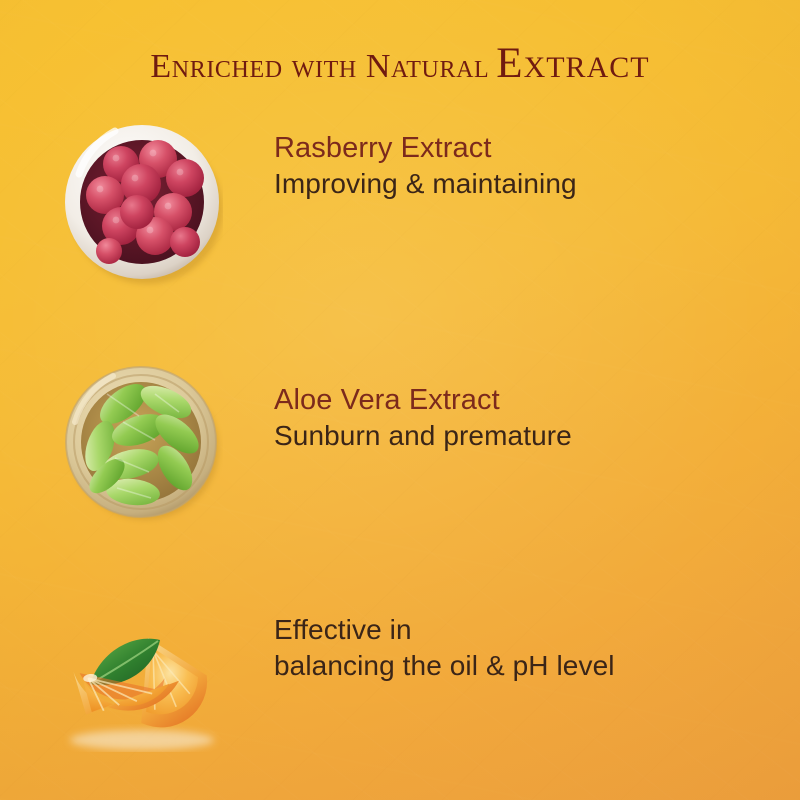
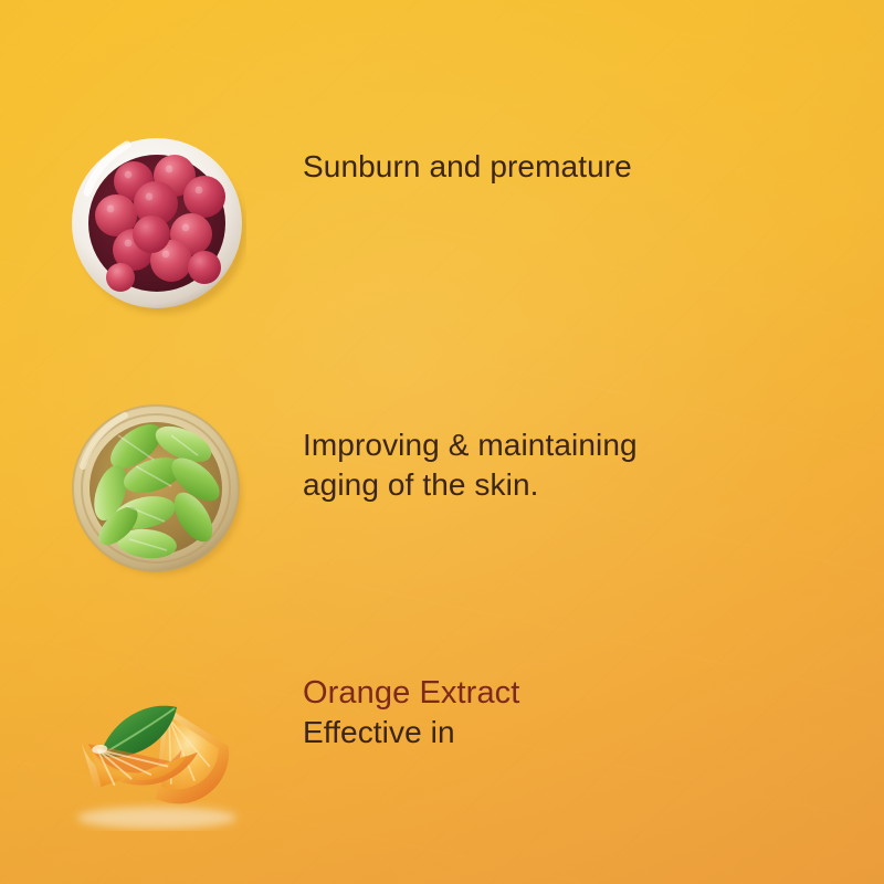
- Enriched with Natural Extract
- Rasberry Extract
- Improving & maintaining
+ Sunburn and premature
- Aloe Vera Extract
- Sunburn and premature
+ Improving & maintaining
+ aging of the skin.
+ Orange Extract
  Effective in
- balancing the oil & pH level
